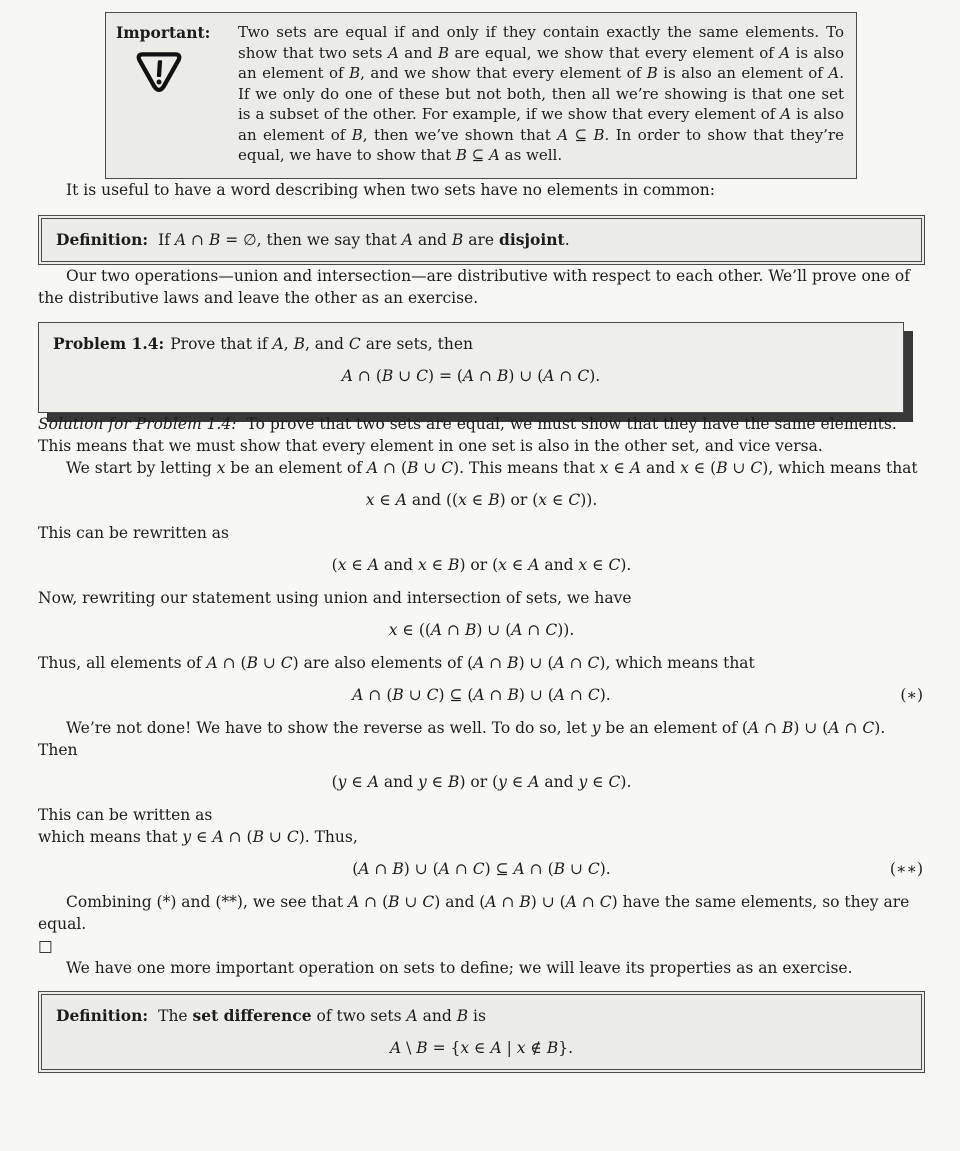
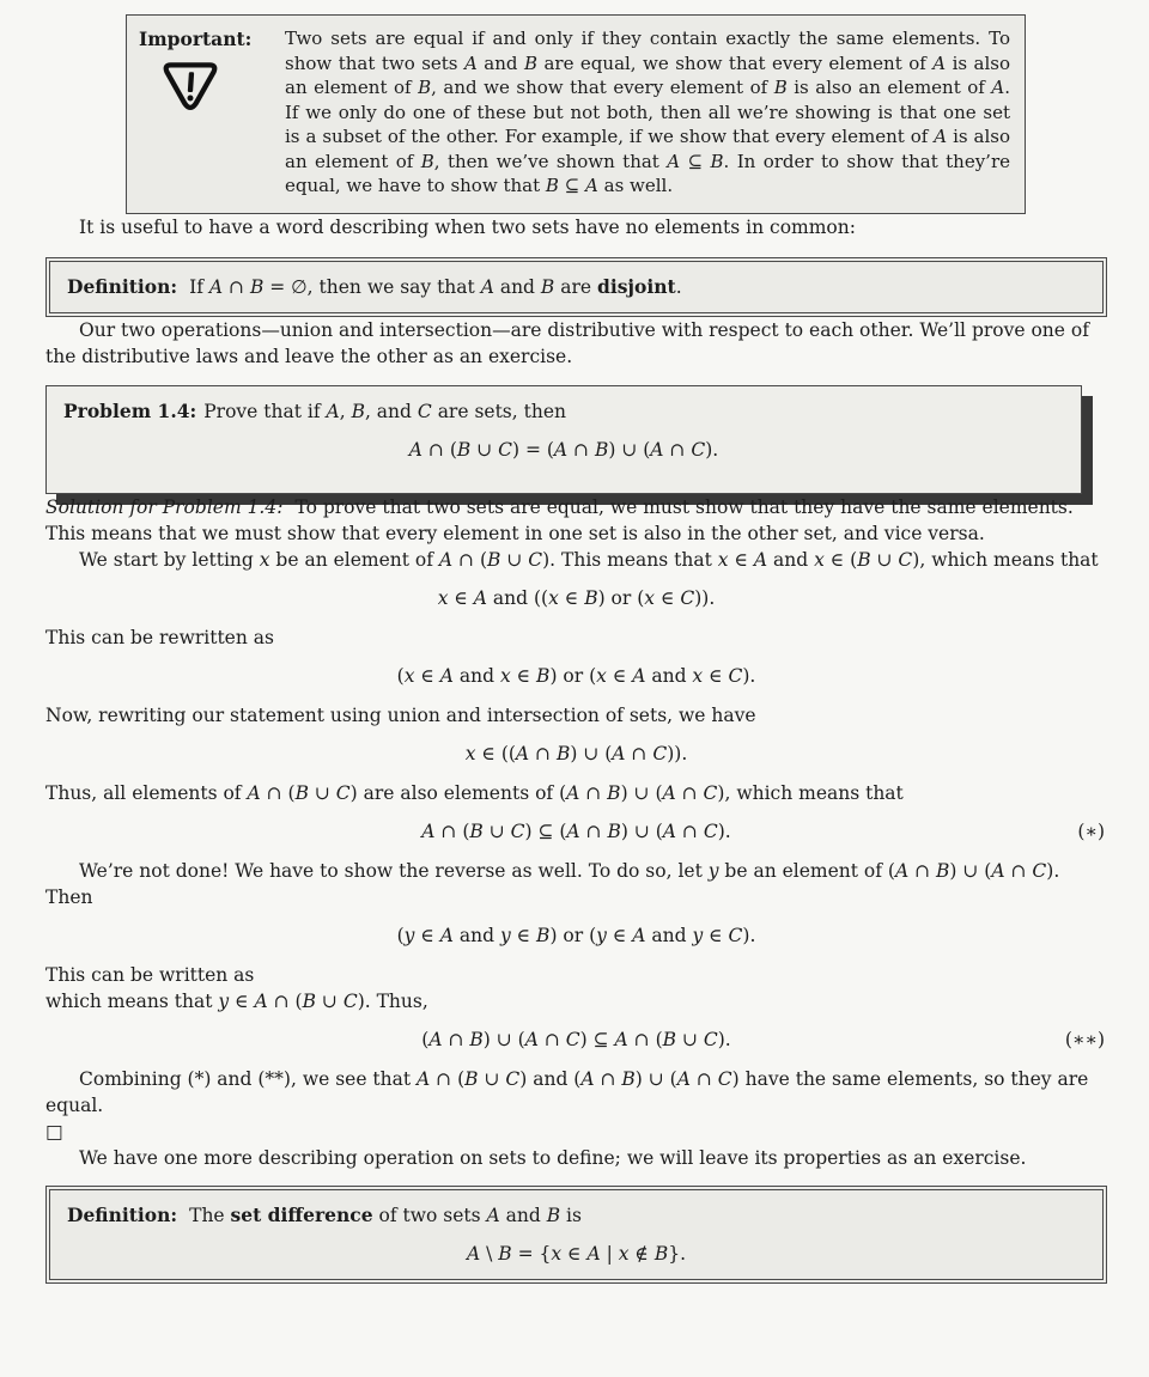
  Important:
  Two sets are equal if and only if they contain exactly the same elements. To show that two sets A and B are equal, we show that every element of A is also an element of B, and we show that every element of B is also an element of A. If we only do one of these but not both, then all we’re showing is that one set is a subset of the other. For example, if we show that every element of A is also an element of B, then we’ve shown that A ⊆ B. In order to show that they’re equal, we have to show that B ⊆ A as well.
  It is useful to have a word describing when two sets have no elements in common:
  Definition: If A ∩ B = ∅, then we say that A and B are disjoint.
  Our two operations—union and intersection—are distributive with respect to each other. We’ll prove one of the distributive laws and leave the other as an exercise.
  Problem 1.4: Prove that if A, B, and C are sets, then
  A ∩ (B ∪ C) = (A ∩ B) ∪ (A ∩ C).
  Solution for Problem 1.4: To prove that two sets are equal, we must show that they have the same elements. This means that we must show that every element in one set is also in the other set, and vice versa.
  We start by letting x be an element of A ∩ (B ∪ C). This means that x ∈ A and x ∈ (B ∪ C), which means that
  x ∈ A and ((x ∈ B) or (x ∈ C)).
  This can be rewritten as
  (x ∈ A and x ∈ B) or (x ∈ A and x ∈ C).
  Now, rewriting our statement using union and intersection of sets, we have
  x ∈ ((A ∩ B) ∪ (A ∩ C)).
  Thus, all elements of A ∩ (B ∪ C) are also elements of (A ∩ B) ∪ (A ∩ C), which means that
  A ∩ (B ∪ C) ⊆ (A ∩ B) ∪ (A ∩ C).
  (∗)
  We’re not done! We have to show the reverse as well. To do so, let y be an element of (A ∩ B) ∪ (A ∩ C). Then
  (y ∈ A and y ∈ B) or (y ∈ A and y ∈ C).
  This can be written as
  which means that y ∈ A ∩ (B ∪ C). Thus,
  (A ∩ B) ∪ (A ∩ C) ⊆ A ∩ (B ∪ C).
  (∗∗)
  Combining (*) and (**), we see that A ∩ (B ∪ C) and (A ∩ B) ∪ (A ∩ C) have the same elements, so they are equal.
  □
- We have one more important operation on sets to define; we will leave its properties as an exercise.
+ We have one more describing operation on sets to define; we will leave its properties as an exercise.
  Definition: The set difference of two sets A and B is
  A \ B = {x ∈ A | x ∉ B}.
